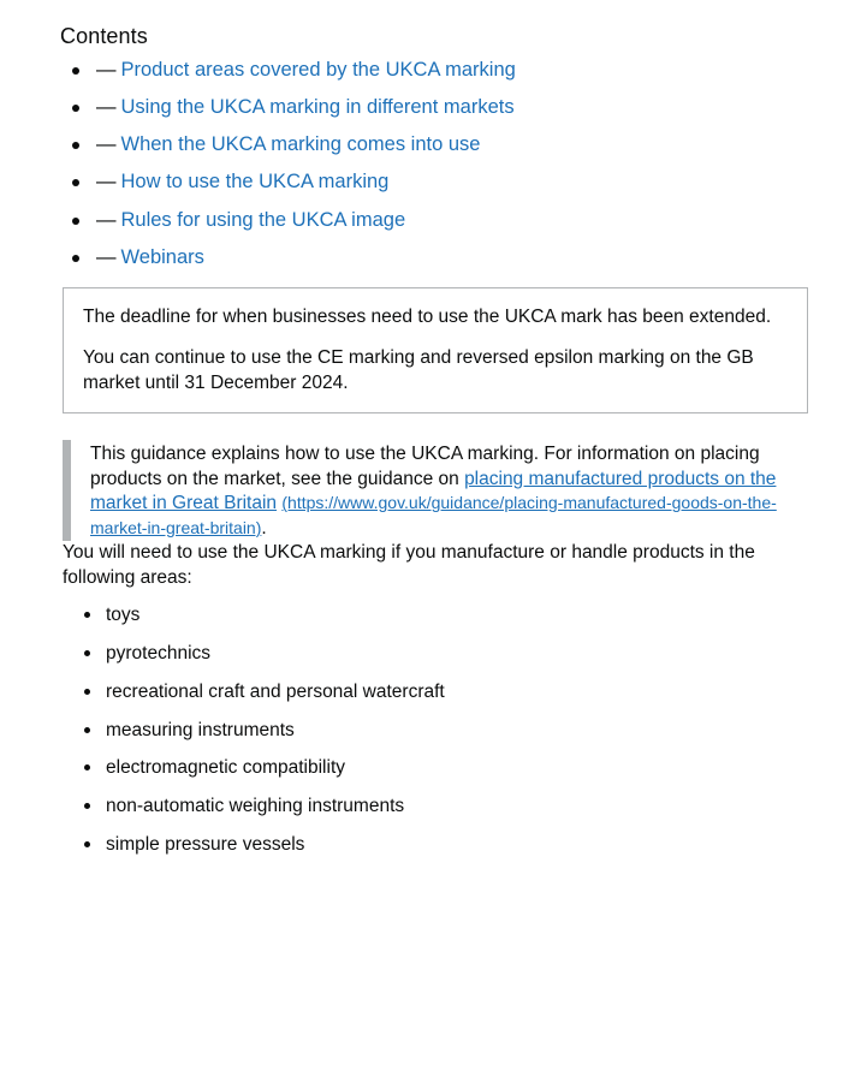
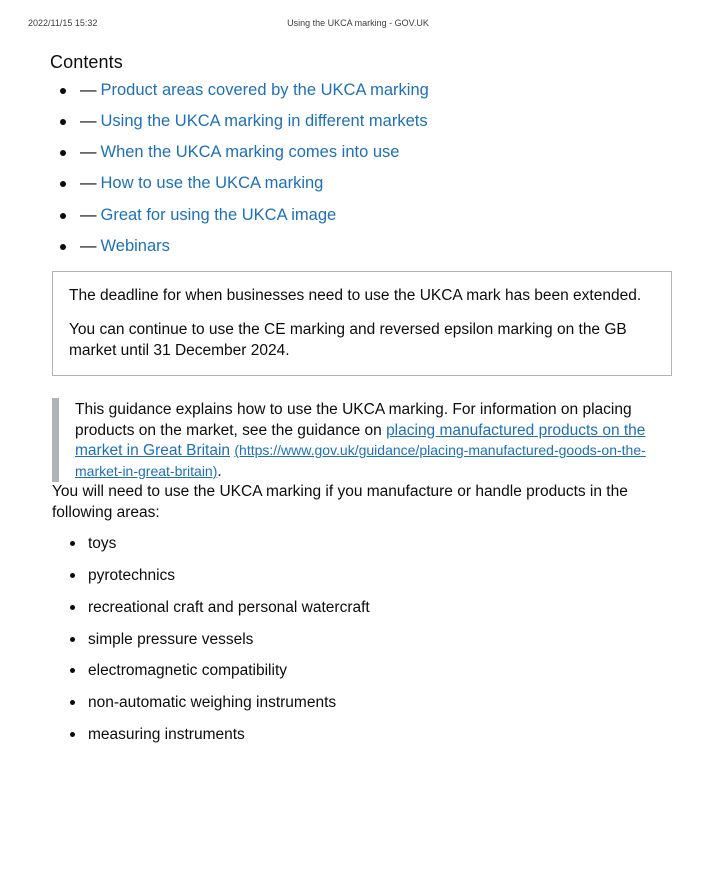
+ 2022/11/15 15:32
+ Using the UKCA marking - GOV.UK
  Contents
  — Product areas covered by the UKCA marking
  — Using the UKCA marking in different markets
  — When the UKCA marking comes into use
  — How to use the UKCA marking
- — Rules for using the UKCA image
+ — Great for using the UKCA image
  — Webinars
  The deadline for when businesses need to use the UKCA mark has been extended.
  You can continue to use the CE marking and reversed epsilon marking on the GB market until 31 December 2024.
  This guidance explains how to use the UKCA marking. For information on placing products on the market, see the guidance on placing manufactured products on the market in Great Britain (https://www.gov.uk/guidance/placing-manufactured-goods-on-the-market-in-great-britain).
  You will need to use the UKCA marking if you manufacture or handle products in the following areas:
  toys
  pyrotechnics
  recreational craft and personal watercraft
- measuring instruments
+ simple pressure vessels
  electromagnetic compatibility
  non-automatic weighing instruments
- simple pressure vessels
+ measuring instruments
